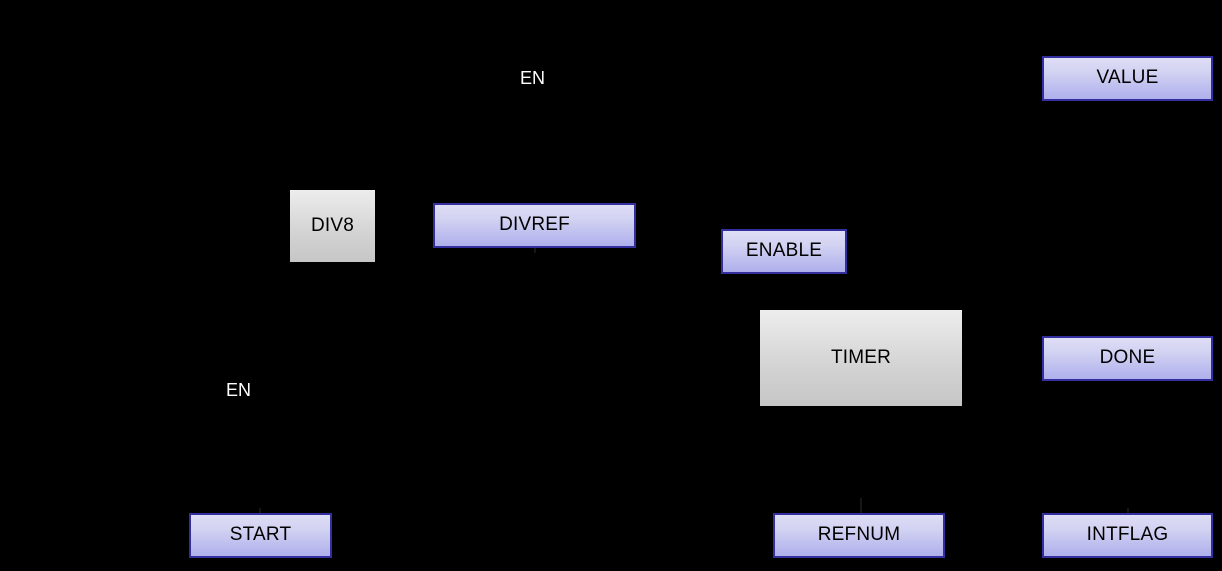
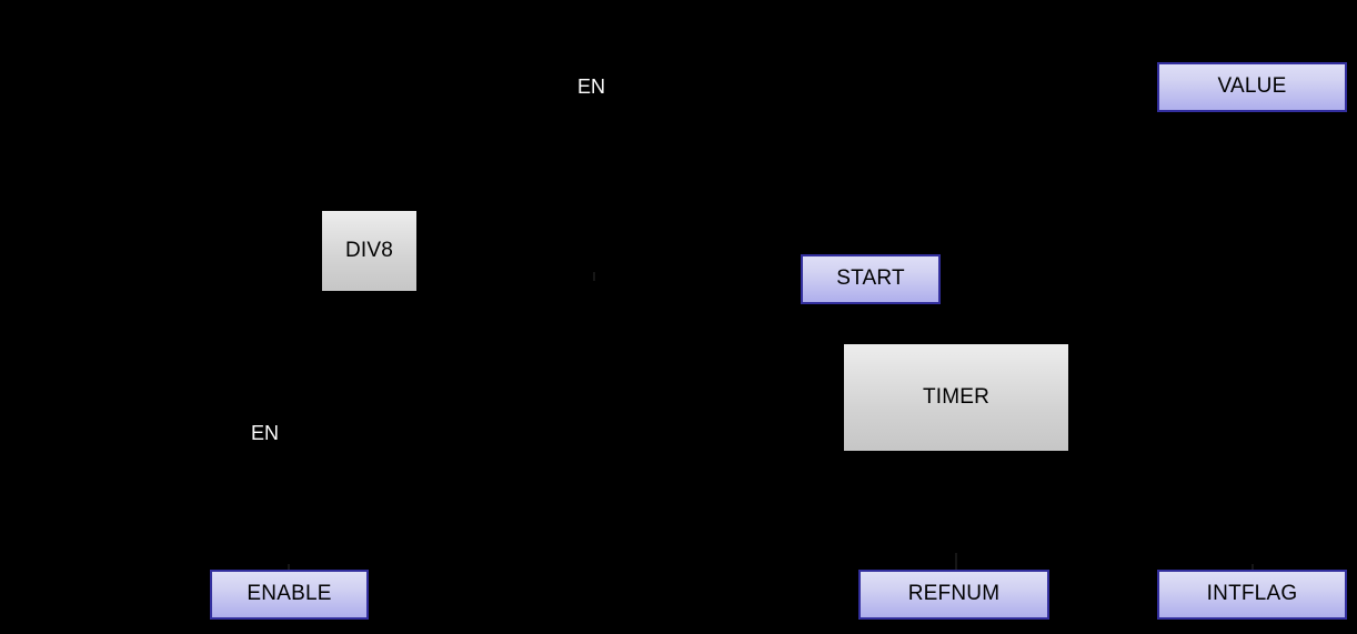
  VALUE
  DIV8
- DIVREF
- ENABLE
+ START
  TIMER
- DONE
- START
+ ENABLE
  REFNUM
  INTFLAG
  EN
  EN
